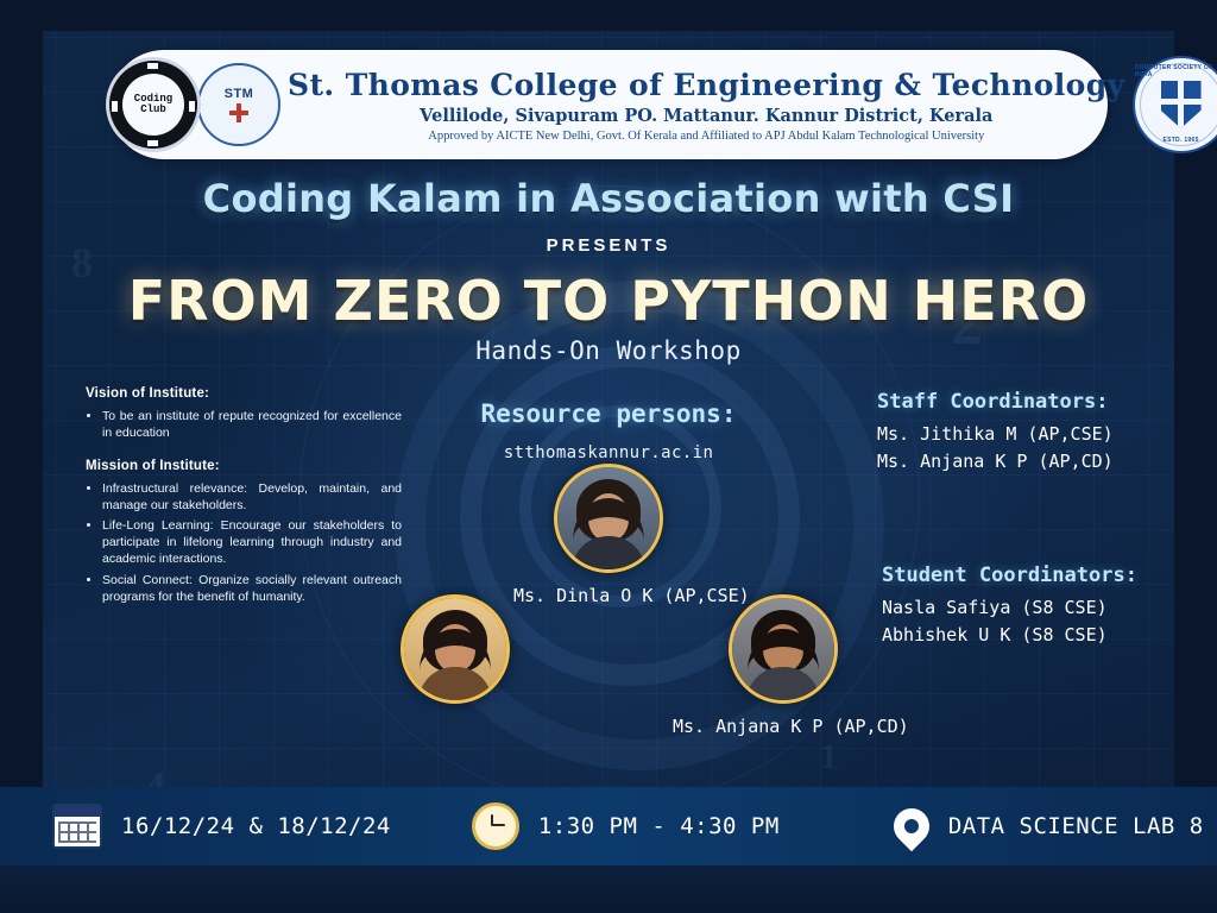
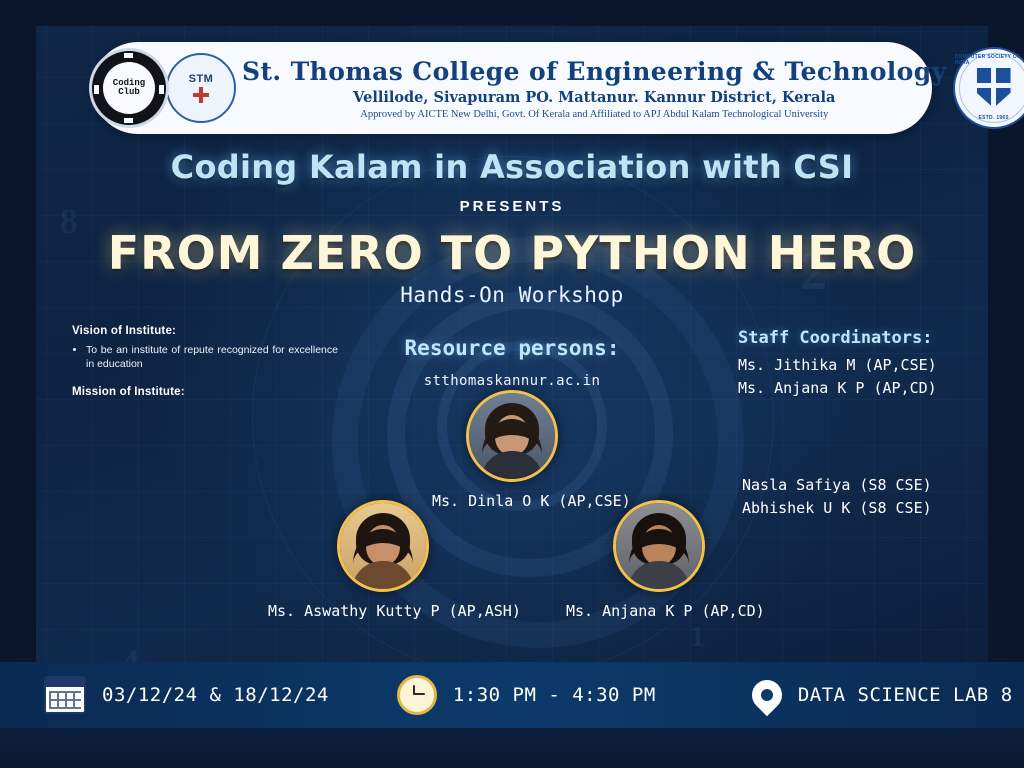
  2
  Coding
  Club
  STM
  St. Thomas College of Engineering & Technology
  Vellilode, Sivapuram PO. Mattanur. Kannur District, Kerala
  Approved by AICTE New Delhi, Govt. Of Kerala and Affiliated to APJ Abdul Kalam Technological University
  Coding Kalam in Association with CSI
  PRESENTS
  FROM ZERO TO PYTHON HERO
  Hands-On Workshop
  Vision of Institute:
  To be an institute of repute recognized for excellence in education
  Mission of Institute:
- Infrastructural relevance: Develop, maintain, and manage our stakeholders.
- Life-Long Learning: Encourage our stakeholders to participate in lifelong learning through industry and academic interactions.
- Social Connect: Organize socially relevant outreach programs for the benefit of humanity.
  Resource persons:
  stthomaskannur.ac.in
  Ms. Dinla O K (AP,
+ Ms. Aswathy Kutty P (AP,ASH)
  Ms. Anjana K P (AP,CD)
  Staff Coordinators:
  Ms. Jithika M (AP,CSE)
  Ms. Anjana K P (AP,CD)
- Student Coordinators:
  Nasla Safiya (S8 CSE)
  Abhishek U K (S8 CSE)
- 16/12/24 & 18/12/24
+ 03/12/24 & 18/12/24
  1:30 PM - 4:30 PM
  DATA SCIENCE LAB 8
